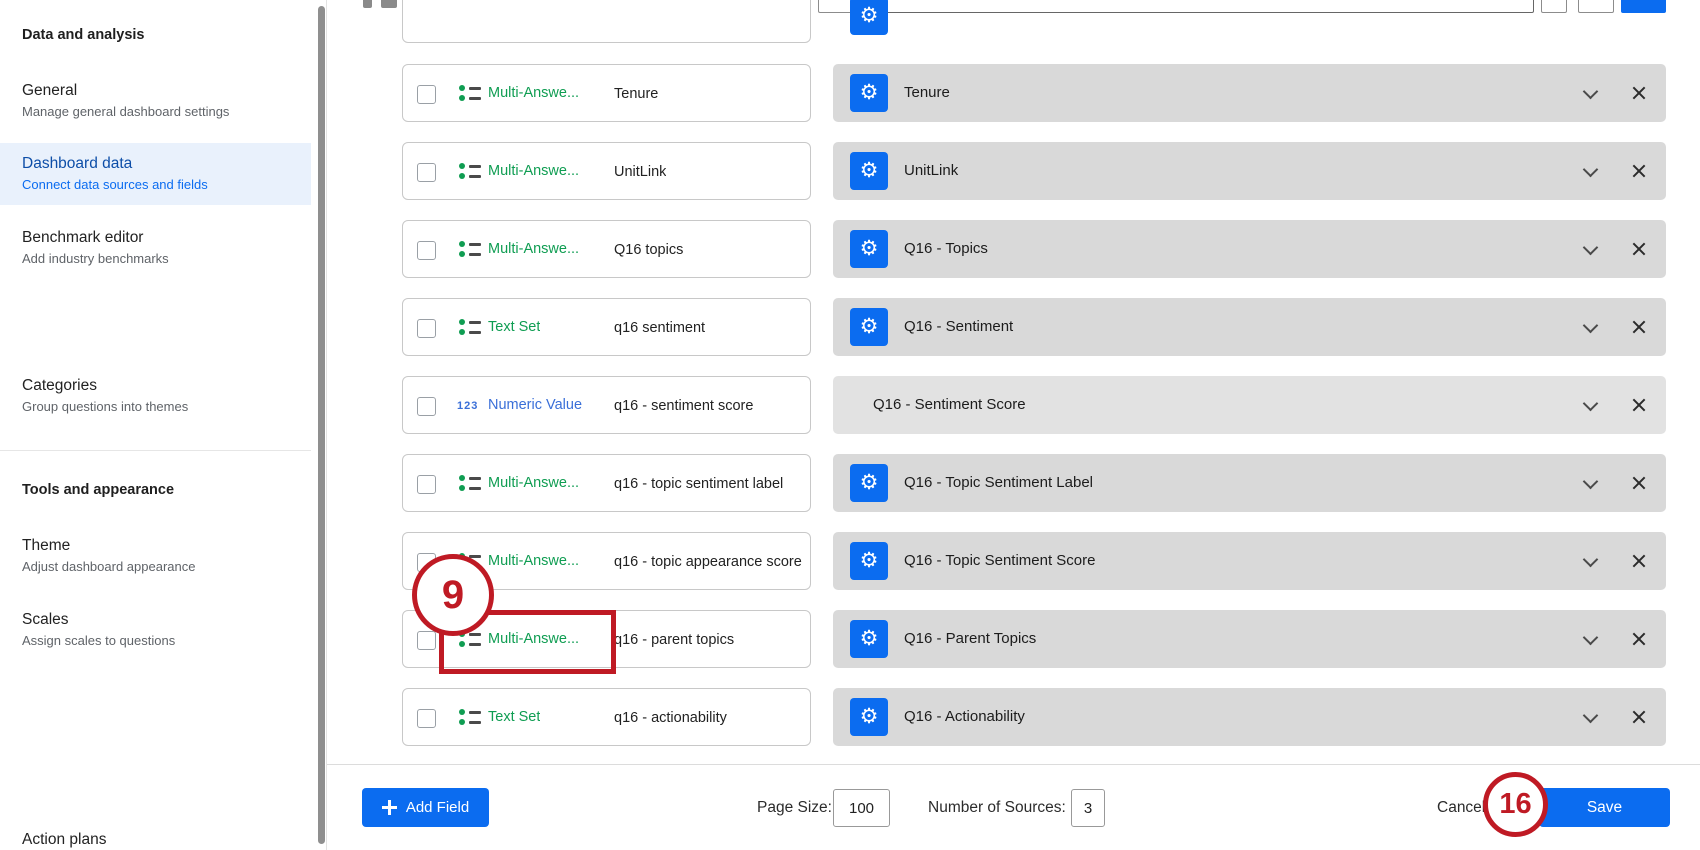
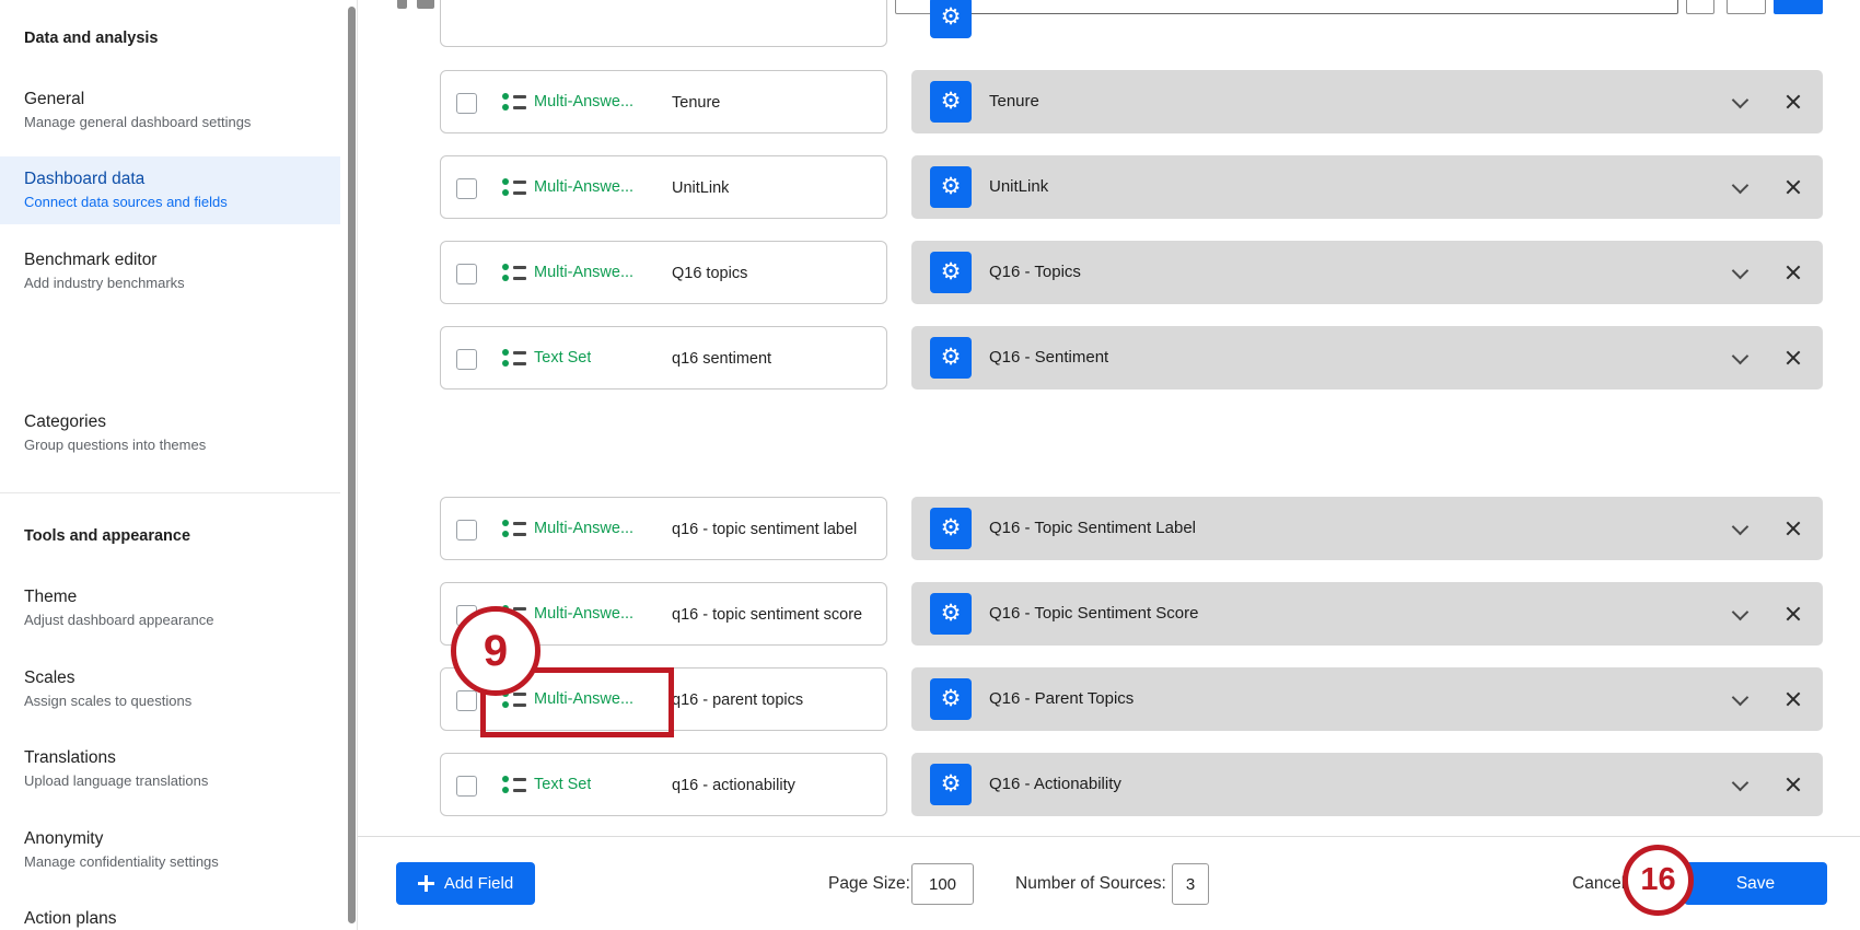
  Data and analysis
  General
  Manage general dashboard settings
  Dashboard data
  Connect data sources and fields
  Benchmark editor
  Add industry benchmarks
  Categories
  Group questions into themes
  Tools and appearance
  Theme
  Adjust dashboard appearance
  Scales
  Assign scales to questions
+ Translations
+ Upload language translations
+ Anonymity
+ Manage confidentiality settings
  Action plans
  ⚙
  Multi-Answe...
  Tenure
  ⚙
  Tenure
  Multi-Answe...
  UnitLink
  ⚙
  UnitLink
  Multi-Answe...
  Q16 topics
  ⚙
  Q16 - Topics
  Text Set
  q16 sentiment
  ⚙
  Q16 - Sentiment
- 123
- Numeric Value
- q16 - sentiment score
- Q16 - Sentiment Score
  Multi-Answe...
  q16 - topic sentiment label
  ⚙
  Q16 - Topic Sentiment Label
  Multi-Answe...
- q16 - topic appearance score
+ q16 - topic sentiment score
  ⚙
  Q16 - Topic Sentiment Score
  Multi-Answe...
  q16 - parent topics
  ⚙
  Q16 - Parent Topics
  Text Set
  q16 - actionability
  ⚙
  Q16 - Actionability
  Add Field
  Page Size:
  100
  Number of Sources:
  3
  Cance
  Save
  9
  16
